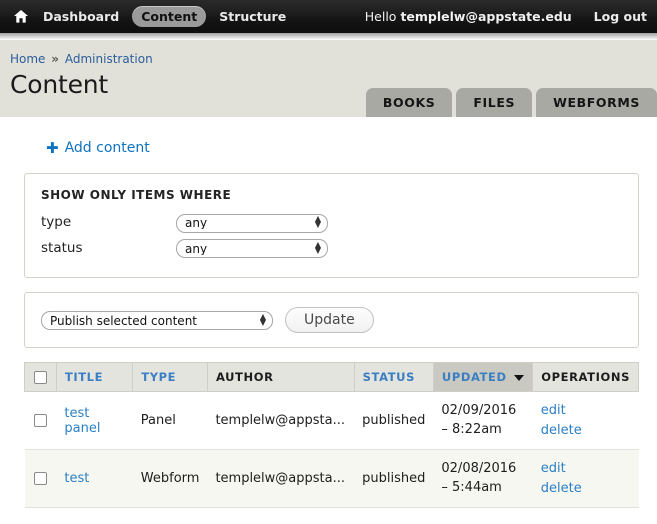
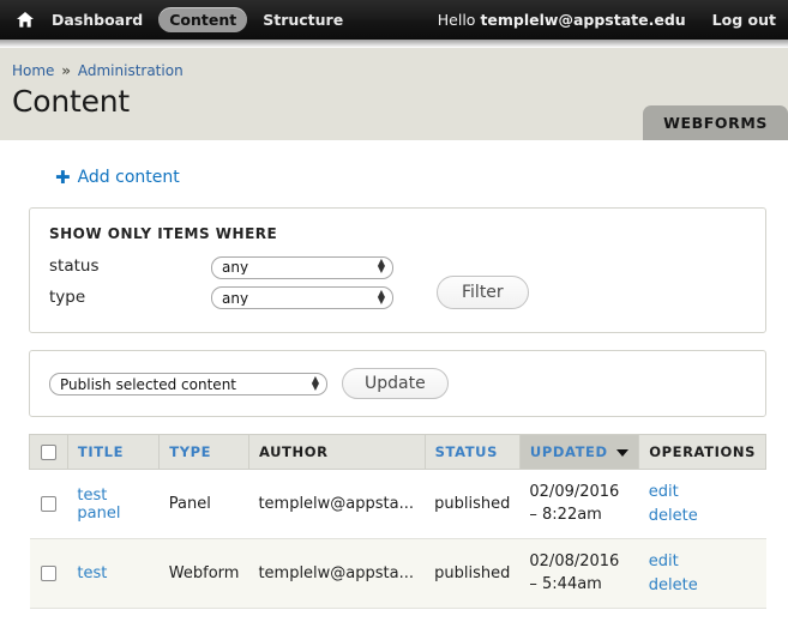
  Dashboard
  Content
  Structure
  Hello templelw@appstate.edu
  Log out
  Home » Administration
  Content
- BOOKS
- FILES
  WEBFORMS
  ✚
  Add content
  SHOW ONLY ITEMS WHERE
- type
+ status
  any
  ▲
  ▼
- status
+ type
  any
  ▲
  ▼
+ Filter
  Publish selected content
  ▲
  ▼
  Update
  	TITLE	TYPE	AUTHOR	STATUS	UPDATED	OPERATIONS
  	test panel	Panel	templelw@appsta...	published	02/09/2016 – 8:22am	edit delete
  	test	Webform	templelw@appsta...	published	02/08/2016 – 5:44am	edit delete
